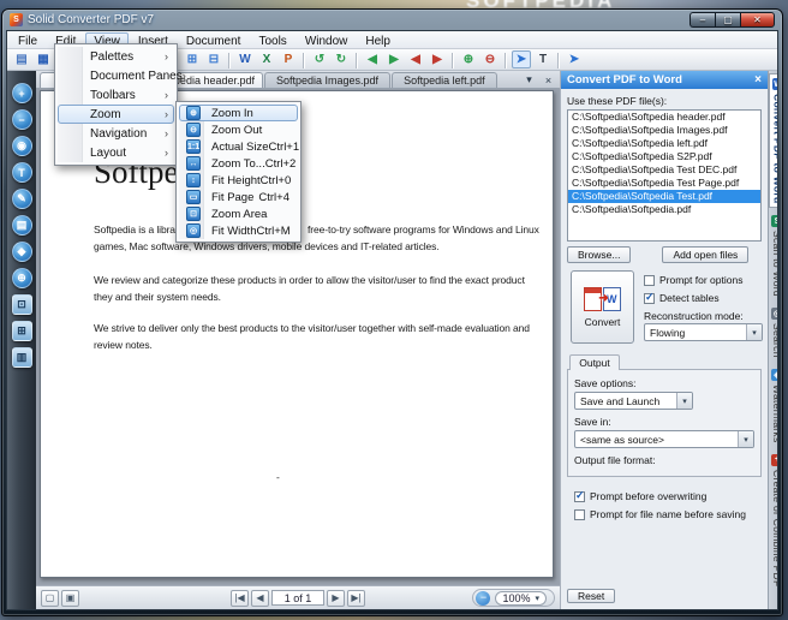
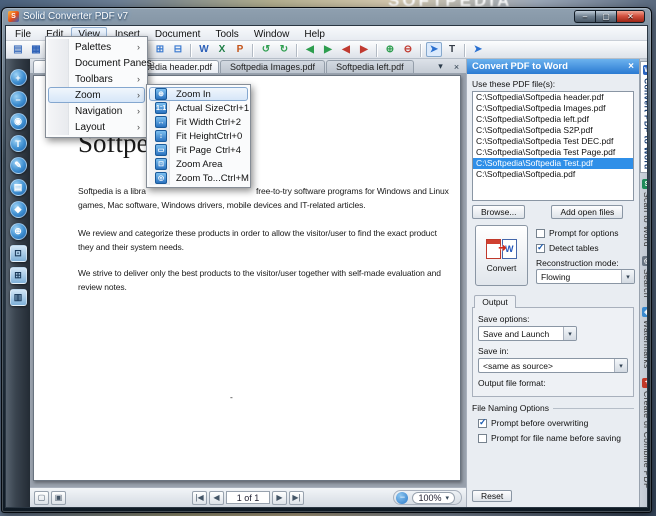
  SOFTPEDIA
  Solid Converter PDF v7
  –
  ▢
  ✕
  File
  Edit
  View
  Insert
  Document
  Tools
  Window
  Help
  ▤
  ▦
  ⊞
  ⊟
  W
  X
  P
  ↺
  ↻
  ◀
  ▶
  ◀
  ▶
  ⊕
  ⊖
  ➤
  T
  ➤
  +
  −
  ◉
  T
  ✎
  ▤
  ◆
  ⊕
  ⊡
  ⊞
  ▥
  edia header.pdf
  Softpedia Images.pdf
  Softpedia left.pdf
  ▾
  ×
  Softpedia is a libra
  free-to-try software programs for Windows and Linux
  games, Mac software, Windows drivers, mobile devices and IT-related articles.
  We review and categorize these products in order to allow the visitor/user to find the exact product
  they and their system needs.
  We strive to deliver only the best products to the visitor/user together with self-made evaluation and
  review notes.
  -
  ▢
  ▣
  |◀
  ◀
  1 of 1
  ▶
  ▶|
  −
  100%
  Convert PDF to Word
  ×
  Use these PDF file(s):
  C:\Softpedia\Softpedia header.pdf
  C:\Softpedia\Softpedia Images.pdf
  C:\Softpedia\Softpedia left.pdf
  C:\Softpedia\Softpedia S2P.pdf
  C:\Softpedia\Softpedia Test DEC.pdf
  C:\Softpedia\Softpedia Test Page.pdf
  C:\Softpedia\Softpedia Test.pdf
  C:\Softpedia\Softpedia.pdf
  Browse...
  Add open files
  ➜
  W
  Convert
  Prompt for options
  Detect tables
  Reconstruction mode:
  Flowing
  Output
  Save options:
  Save and Launch
  Save in:
  <same as source>
  Output file format:
+ File Naming Options
  Prompt before overwriting
  Prompt for file name before saving
  Reset
  Palettes
  ›
  Document Panes
  ›
  Toolbars
  ›
  Zoom
  ›
  Navigation
  ›
  Layout
  ›
  Zoom In
- Zoom Out
  Actual Size
  Ctrl+1
- Zoom To...
+ Fit Width
  Ctrl+2
  Fit Height
  Ctrl+0
  Fit Page
  Ctrl+4
  Zoom Area
- Fit Width
+ Zoom To...
  Ctrl+M
